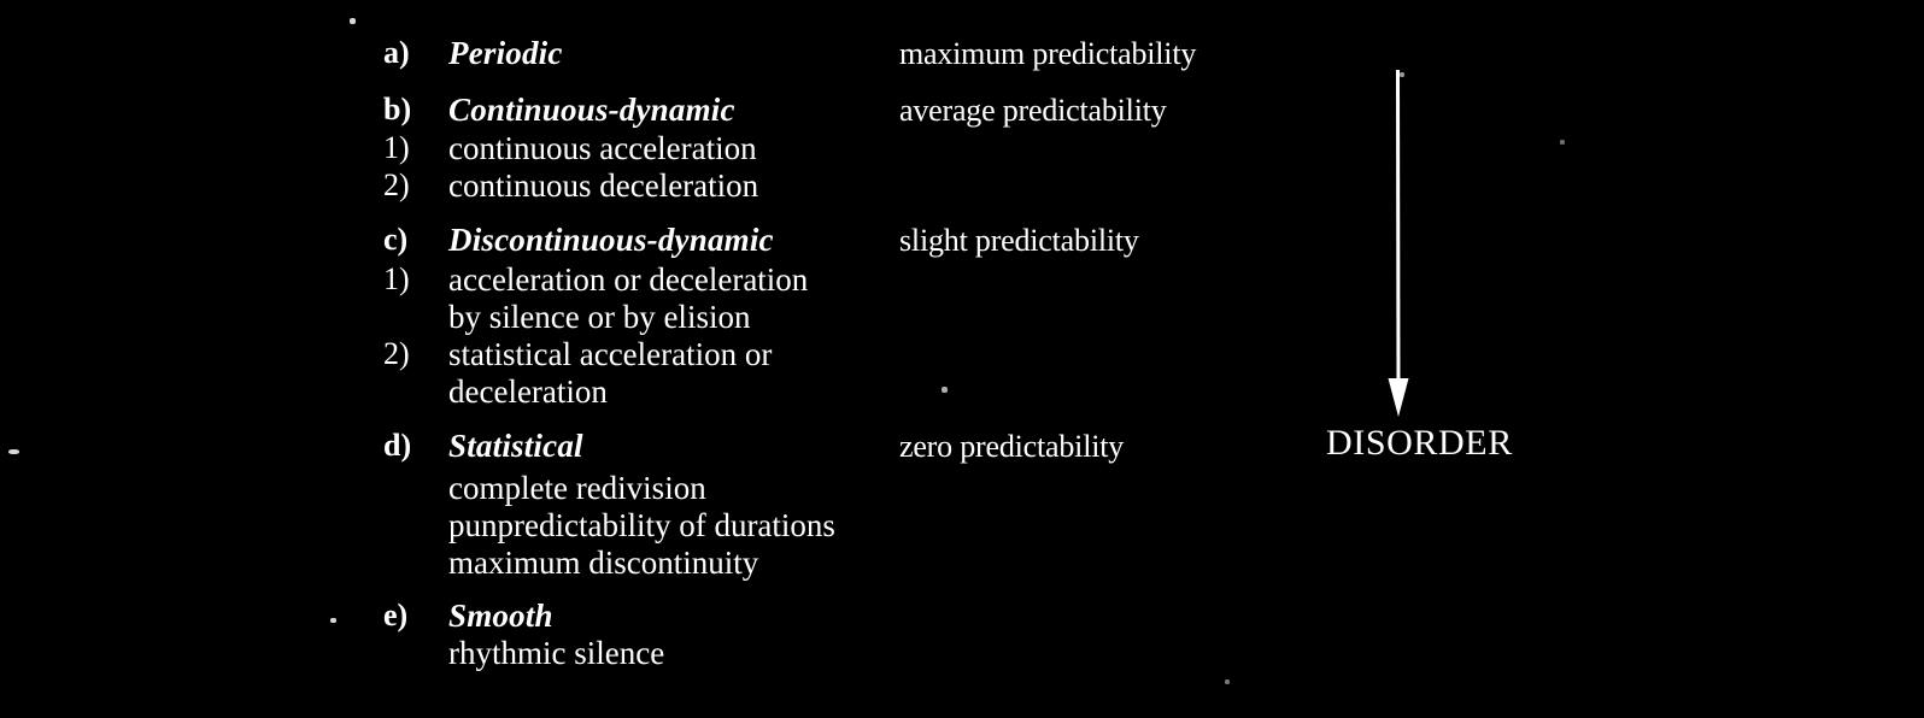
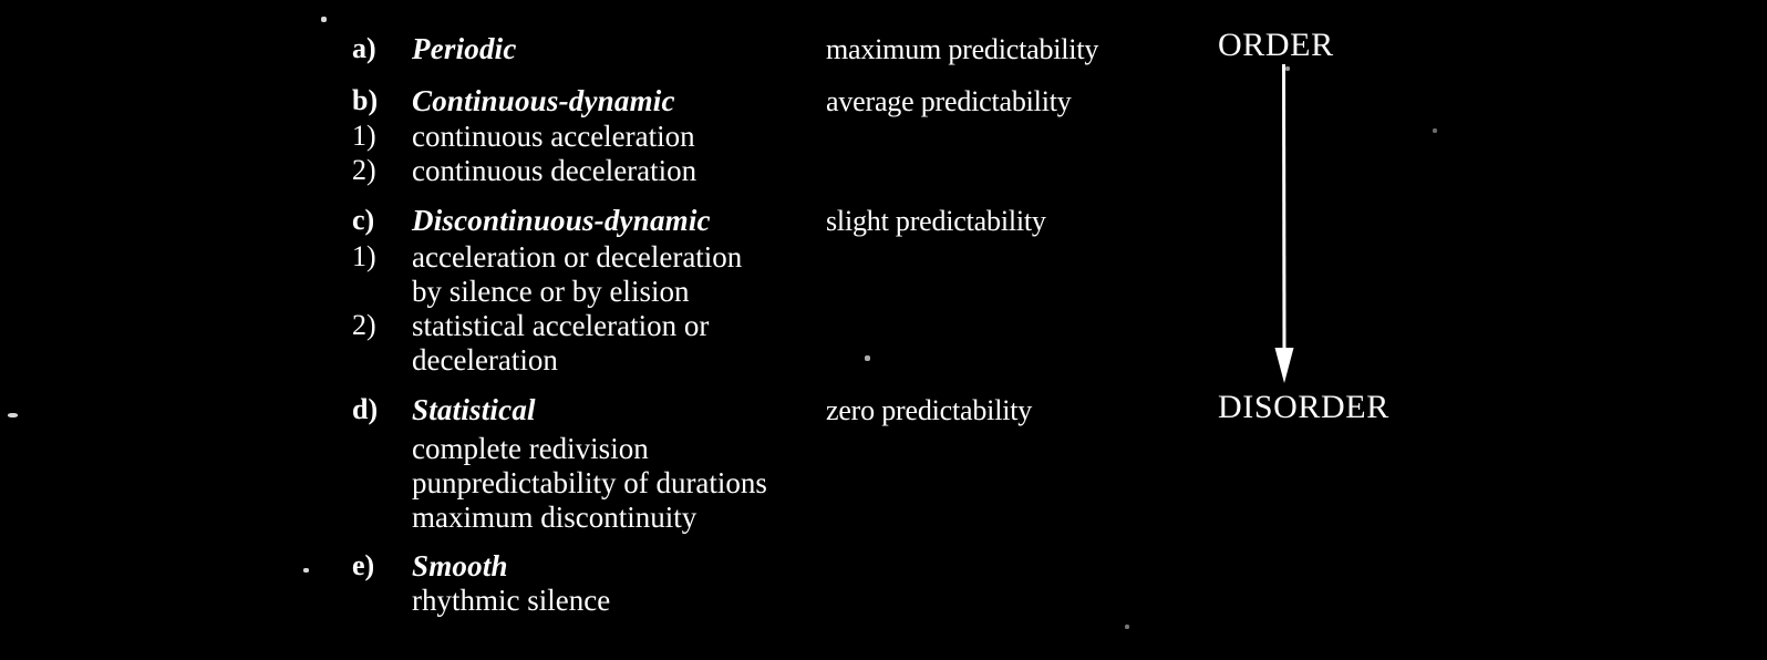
  a)
  Periodic
  maximum predictability
+ ORDER
  b)
  Continuous-dynamic
  average predictability
  1)
  continuous acceleration
  2)
  continuous deceleration
  c)
  Discontinuous-dynamic
  slight predictability
  1)
  acceleration or deceleration
  by silence or by elision
  2)
  statistical acceleration or
  deceleration
  d)
  Statistical
  zero predictability
  DISORDER
  complete redivision
  punpredictability of durations
  maximum discontinuity
  e)
  Smooth
  rhythmic silence
